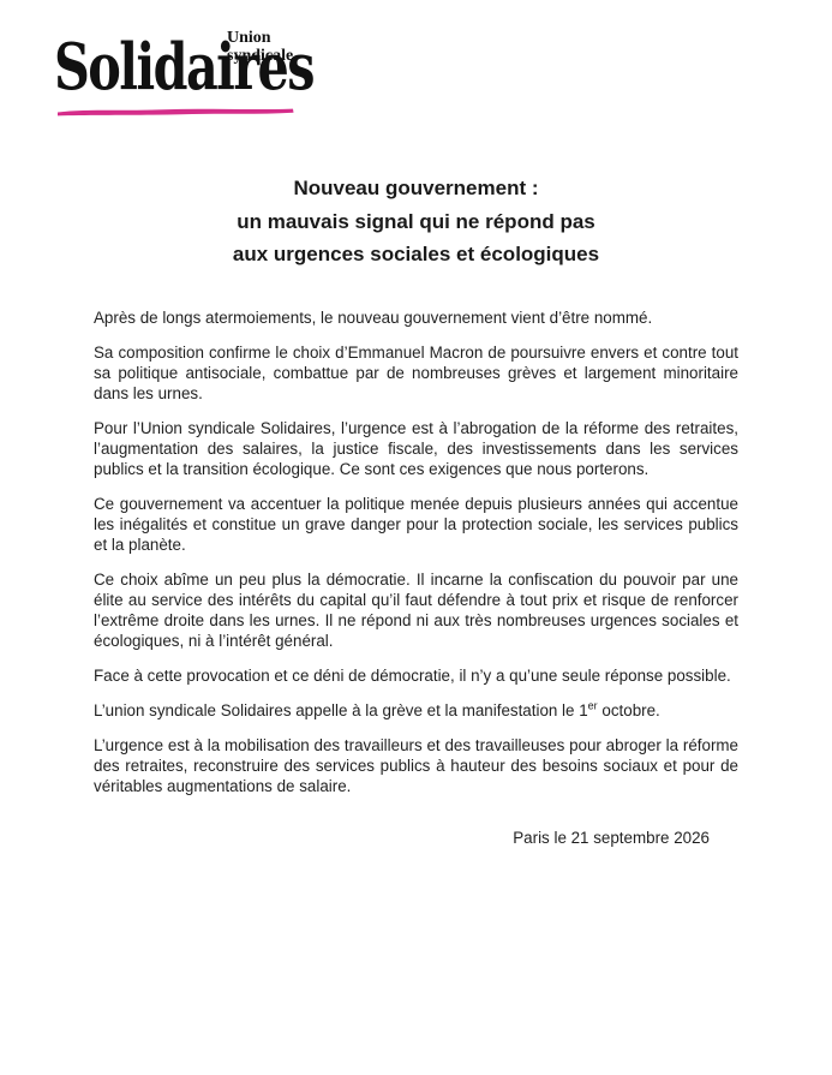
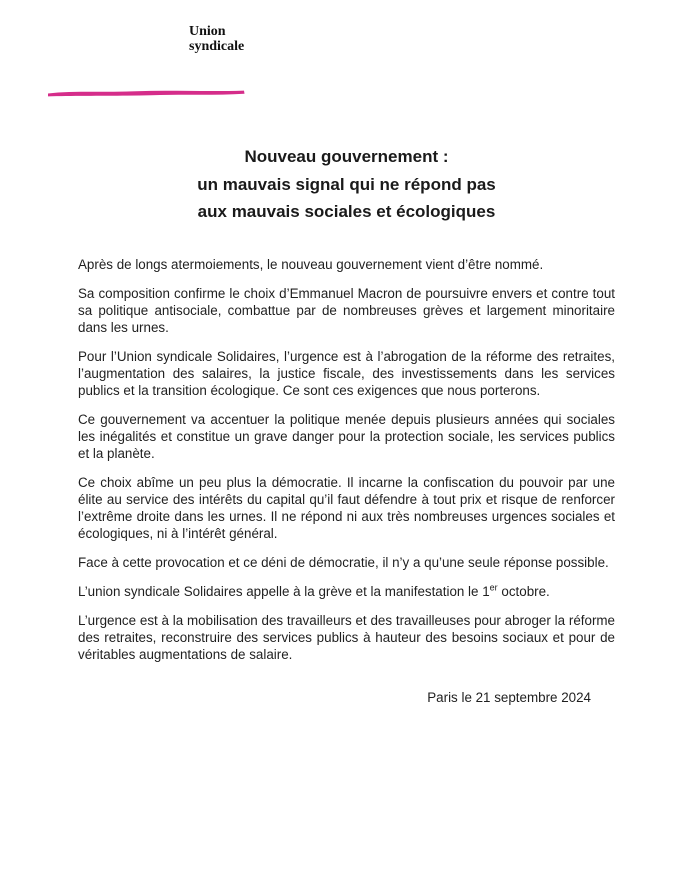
  Union
  syndicale
- Solidaires
  Nouveau gouvernement :
  un mauvais signal qui ne répond pas
- aux urgences sociales et écologiques
+ aux mauvais sociales et écologiques
  Après de longs atermoiements, le nouveau gouvernement vient d’être nommé.
  Sa composition confirme le choix d’Emmanuel Macron de poursuivre envers et contre tout sa politique antisociale, combattue par de nombreuses grèves et largement minoritaire dans les urnes.
  Pour l’Union syndicale Solidaires, l’urgence est à l’abrogation de la réforme des retraites, l’augmentation des salaires, la justice fiscale, des investissements dans les services publics et la transition écologique. Ce sont ces exigences que nous porterons.
- Ce gouvernement va accentuer la politique menée depuis plusieurs années qui accentue les inégalités et constitue un grave danger pour la protection sociale, les services publics et la planète.
+ Ce gouvernement va accentuer la politique menée depuis plusieurs années qui sociales les inégalités et constitue un grave danger pour la protection sociale, les services publics et la planète.
  Ce choix abîme un peu plus la démocratie. Il incarne la confiscation du pouvoir par une élite au service des intérêts du capital qu’il faut défendre à tout prix et risque de renforcer l’extrême droite dans les urnes. Il ne répond ni aux très nombreuses urgences sociales et écologiques, ni à l’intérêt général.
  Face à cette provocation et ce déni de démocratie, il n’y a qu’une seule réponse possible.
  L’union syndicale Solidaires appelle à la grève et la manifestation le 1er octobre.
  L’urgence est à la mobilisation des travailleurs et des travailleuses pour abroger la réforme des retraites, reconstruire des services publics à hauteur des besoins sociaux et pour de véritables augmentations de salaire.
- Paris le 21 septembre 2026
+ Paris le 21 septembre 2024
